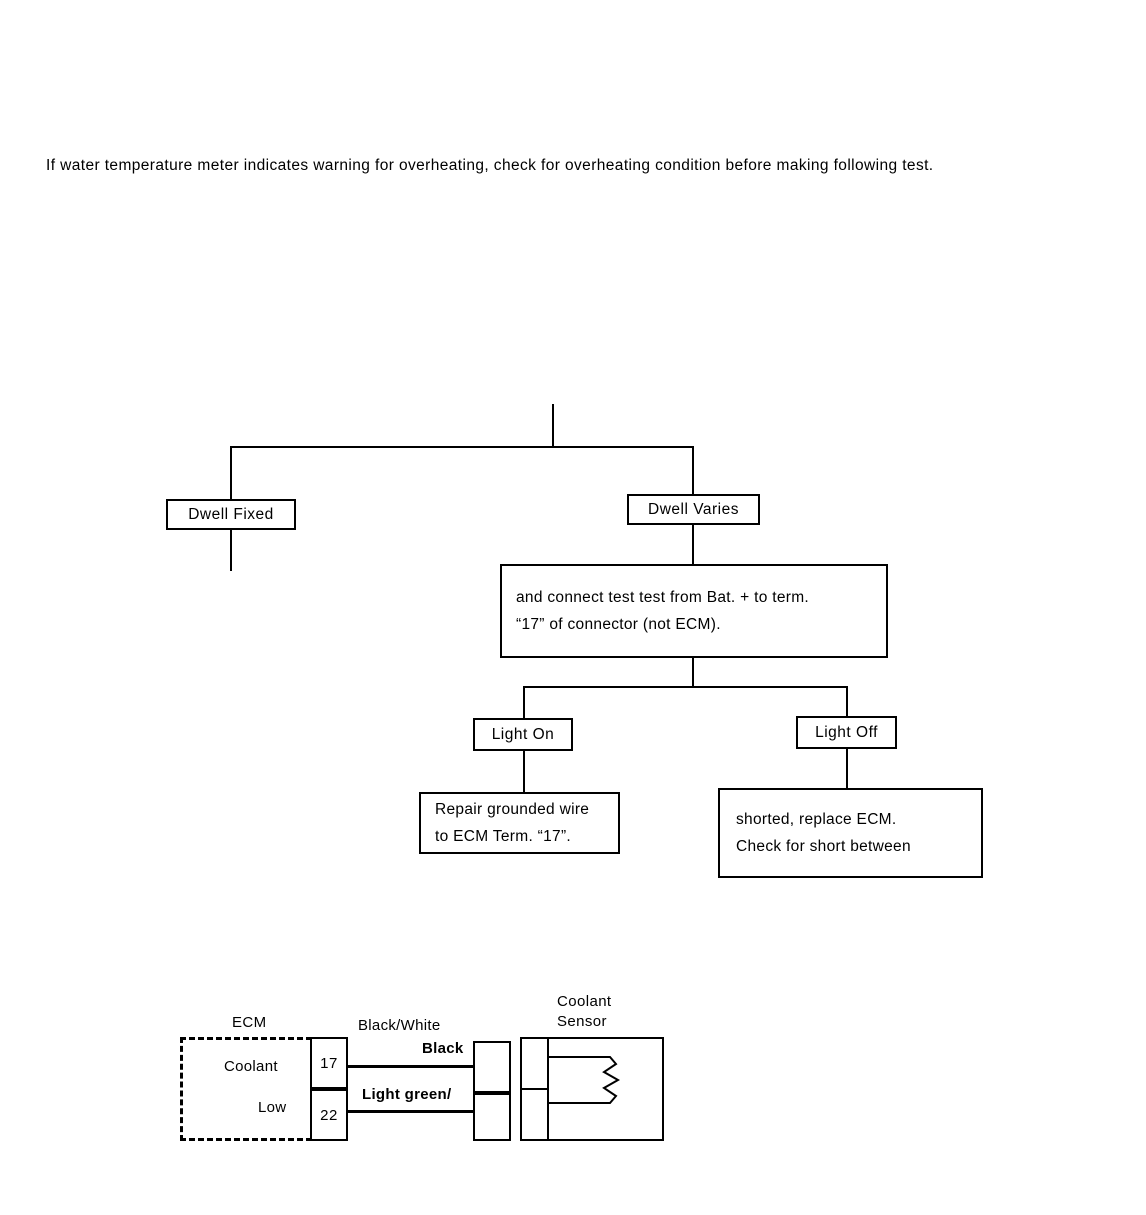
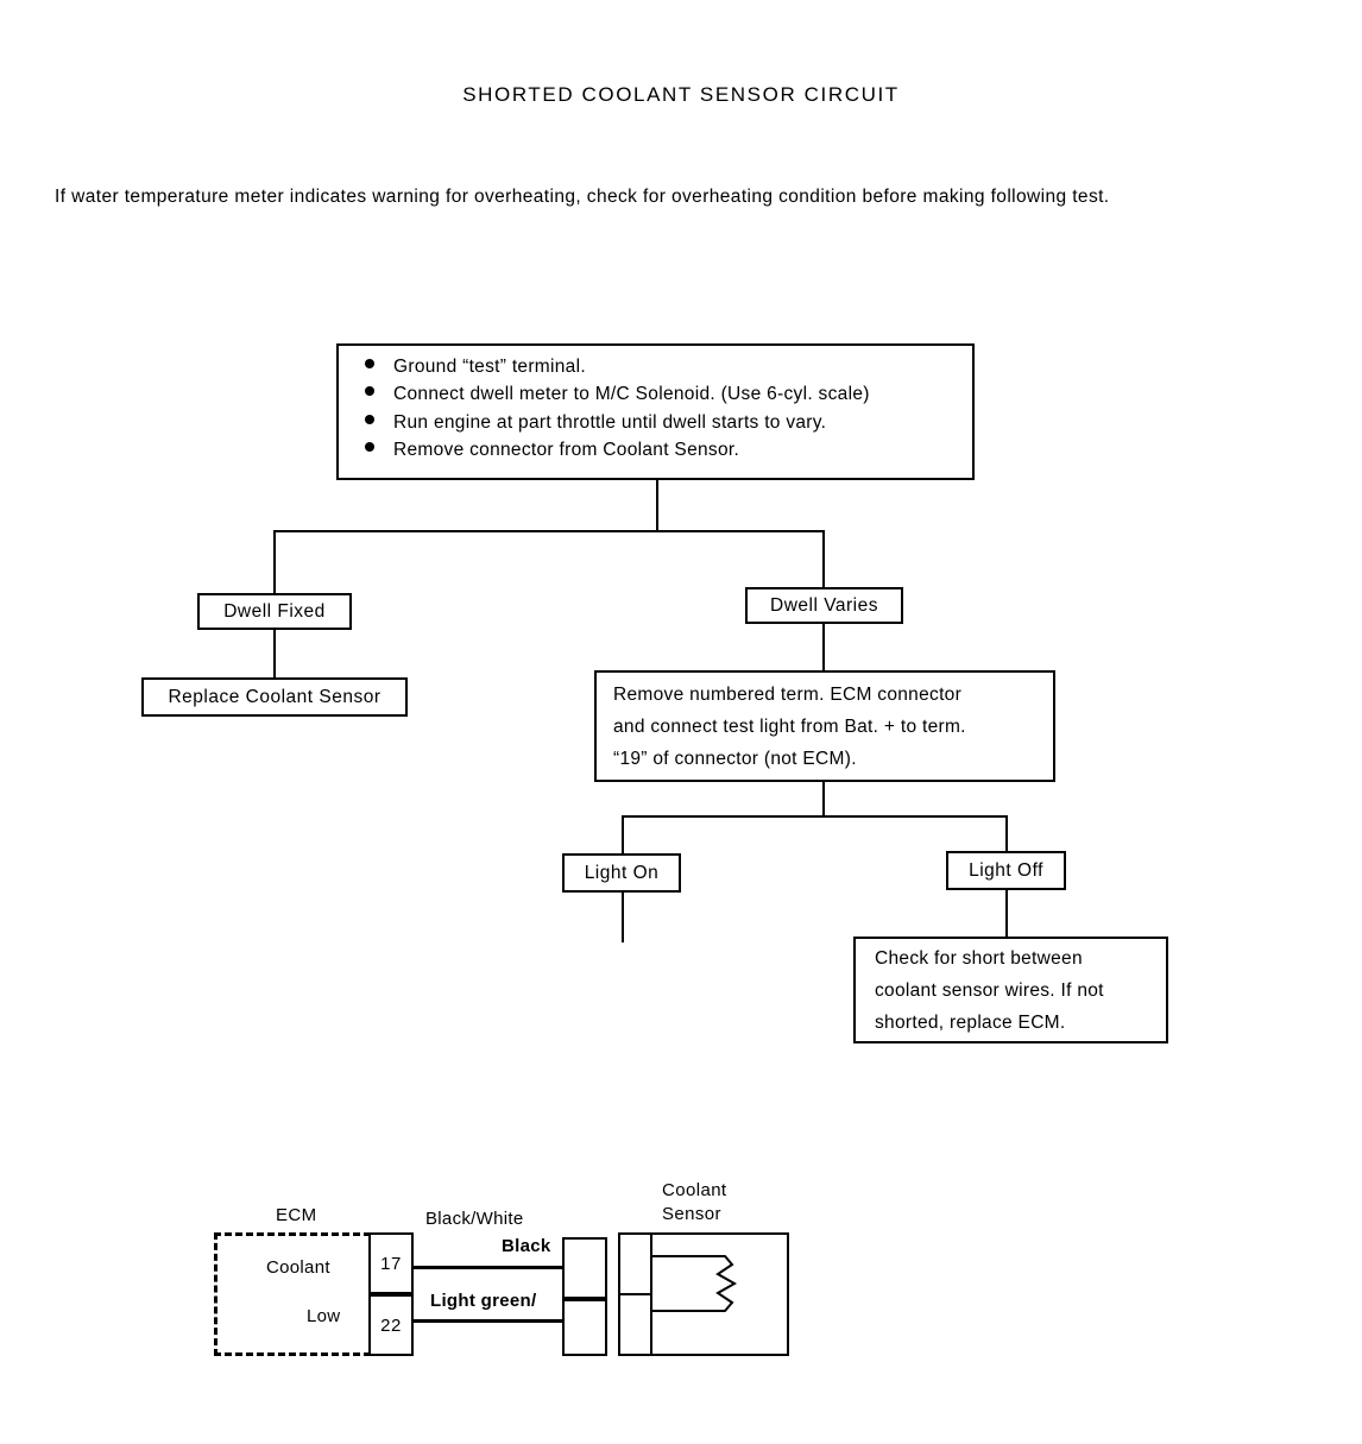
+ SHORTED COOLANT SENSOR CIRCUIT
  If water temperature meter indicates warning for overheating, check for overheating condition before making following test.
+ Ground “test” terminal.
+ Connect dwell meter to M/C Solenoid. (Use 6-cyl. scale)
+ Run engine at part throttle until dwell starts to vary.
+ Remove connector from Coolant Sensor.
  Dwell Fixed
+ Replace Coolant Sensor
  Dwell Varies
+ Remove numbered term. ECM connector
- and connect test test from Bat. + to term.
+ and connect test light from Bat. + to term.
- “17” of connector (not ECM).
+ “19” of connector (not ECM).
  Light On
  Light Off
- Repair grounded wire
- to ECM Term. “17”.
- shorted, replace ECM.
+ Check for short between
+ coolant sensor wires. If not
- Check for short between
+ shorted, replace ECM.
  ECM
  Coolant
  Low
  17
  22
  Black/White
  Black
  Light green/
  Coolant
  Sensor
